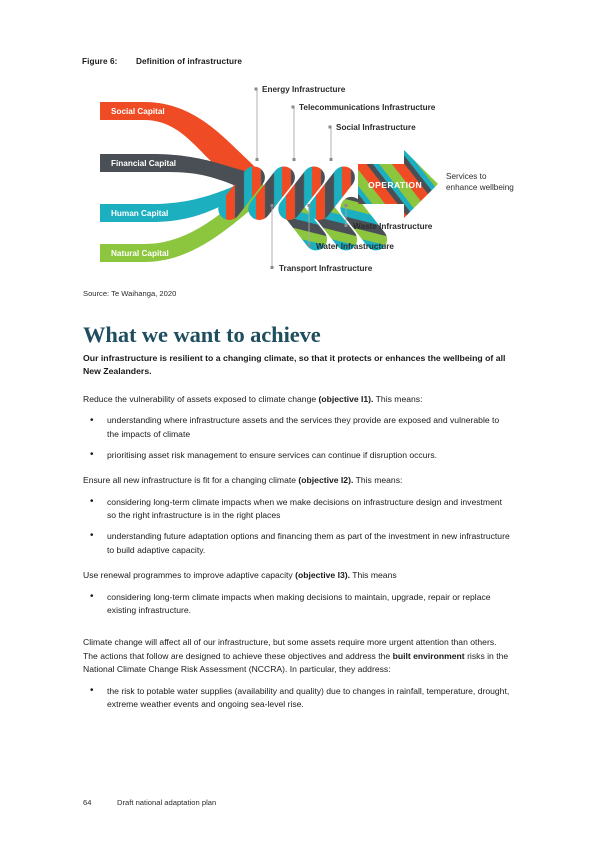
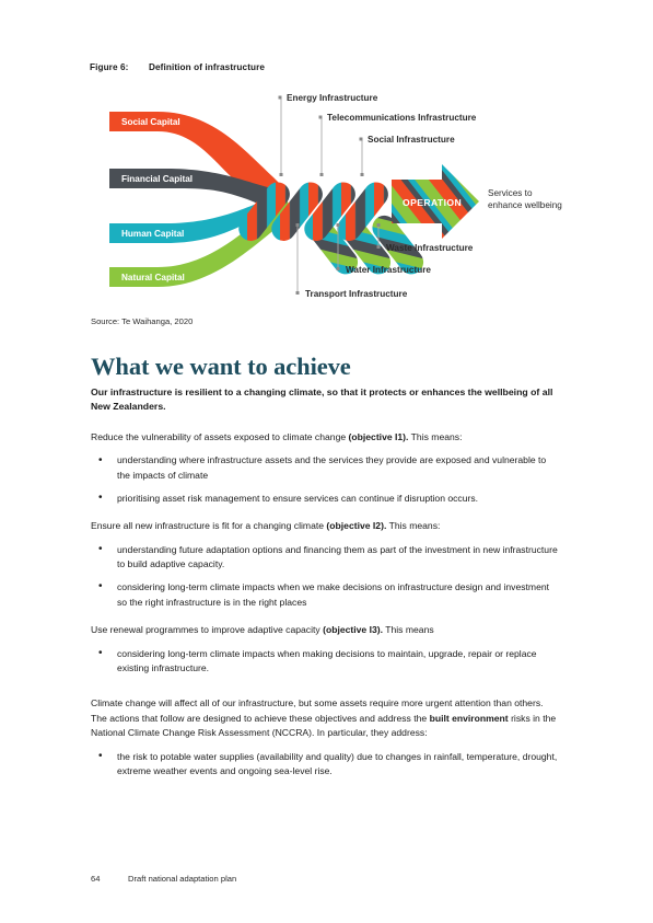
  Figure 6: Definition of infrastructure
  Social Capital
  Financial Capital
  Human Capital
  Natural Capital
  OPERATION
  Services to
  enhance wellbeing
  Energy Infrastructure
  Telecommunications Infrastructure
  Social Infrastructure
  Waste Infrastructure
  Water Infrastructure
  Transport Infrastructure
  Source: Te Waihanga, 2020
  What we want to achieve
  Our infrastructure is resilient to a changing climate, so that it protects or enhances the wellbeing of all New Zealanders.
  Reduce the vulnerability of assets exposed to climate change (objective I1). This means:
  •
  understanding where infrastructure assets and the services they provide are exposed and vulnerable to the impacts of climate
  •
  prioritising asset risk management to ensure services can continue if disruption occurs.
  Ensure all new infrastructure is fit for a changing climate (objective I2). This means:
  •
- considering long-term climate impacts when we make decisions on infrastructure design and investment so the right infrastructure is in the right places
+ understanding future adaptation options and financing them as part of the investment in new infrastructure to build adaptive capacity.
  •
- understanding future adaptation options and financing them as part of the investment in new infrastructure to build adaptive capacity.
+ considering long-term climate impacts when we make decisions on infrastructure design and investment so the right infrastructure is in the right places
  Use renewal programmes to improve adaptive capacity (objective I3). This means
  •
  considering long-term climate impacts when making decisions to maintain, upgrade, repair or replace existing infrastructure.
  Climate change will affect all of our infrastructure, but some assets require more urgent attention than others. The actions that follow are designed to achieve these objectives and address the built environment risks in the National Climate Change Risk Assessment (NCCRA). In particular, they address:
  •
  the risk to potable water supplies (availability and quality) due to changes in rainfall, temperature, drought, extreme weather events and ongoing sea-level rise.
  64 Draft national adaptation plan
